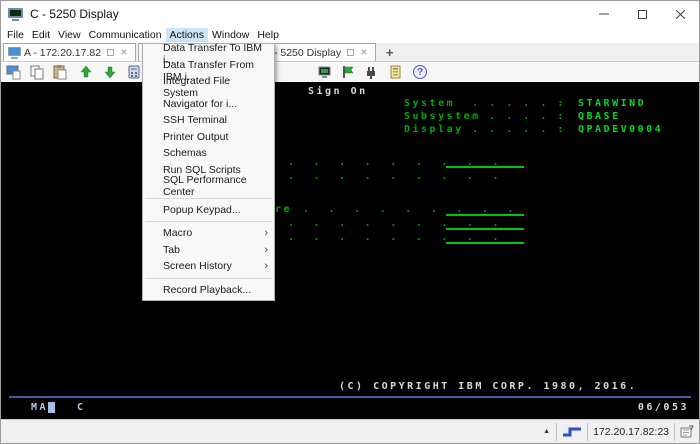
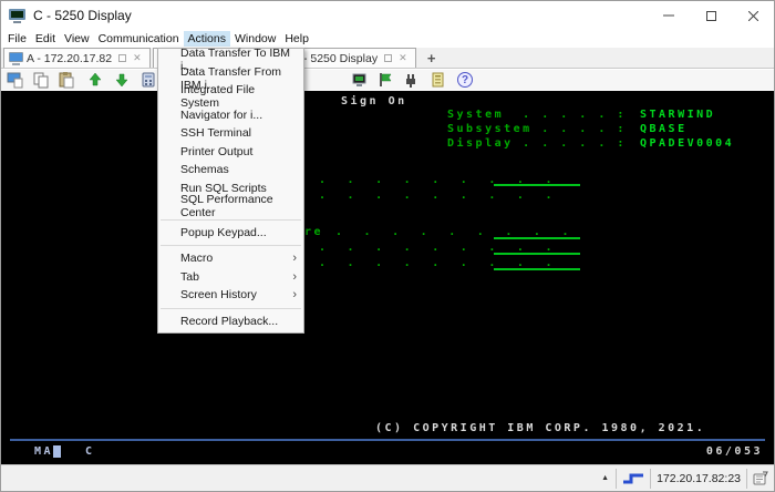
  C - 5250 Display
  File
  Edit
  View
  Communication
  Actions
  Window
  Help
  A - 172.20.17.82
  ✕
  - 5250 Display
  ✕
  +
  ?
  Sign On
  System . . . . . :
  STARWIND
  Subsystem . . . . :
  QBASE
  Display . . . . . :
  QPADEV0004
  . . . . . . . . .
  . . . . . . . . .
  re
  . . . . . . . . .
  . . . . . . . . .
  . . . . . . . . .
- (C) COPYRIGHT IBM CORP. 1980, 2016.
+ (C) COPYRIGHT IBM CORP. 1980, 2021.
  MA
  C
  06/053
  Data Transfer To IBM i...
  Data Transfer From IBM i...
  Integrated File System
  Navigator for i...
  SSH Terminal
  Printer Output
  Schemas
  Run SQL Scripts
  SQL Performance Center
  Popup Keypad...
  Macro
  ›
  Tab
  ›
  Screen History
  ›
  Record Playback...
  172.20.17.82:23
